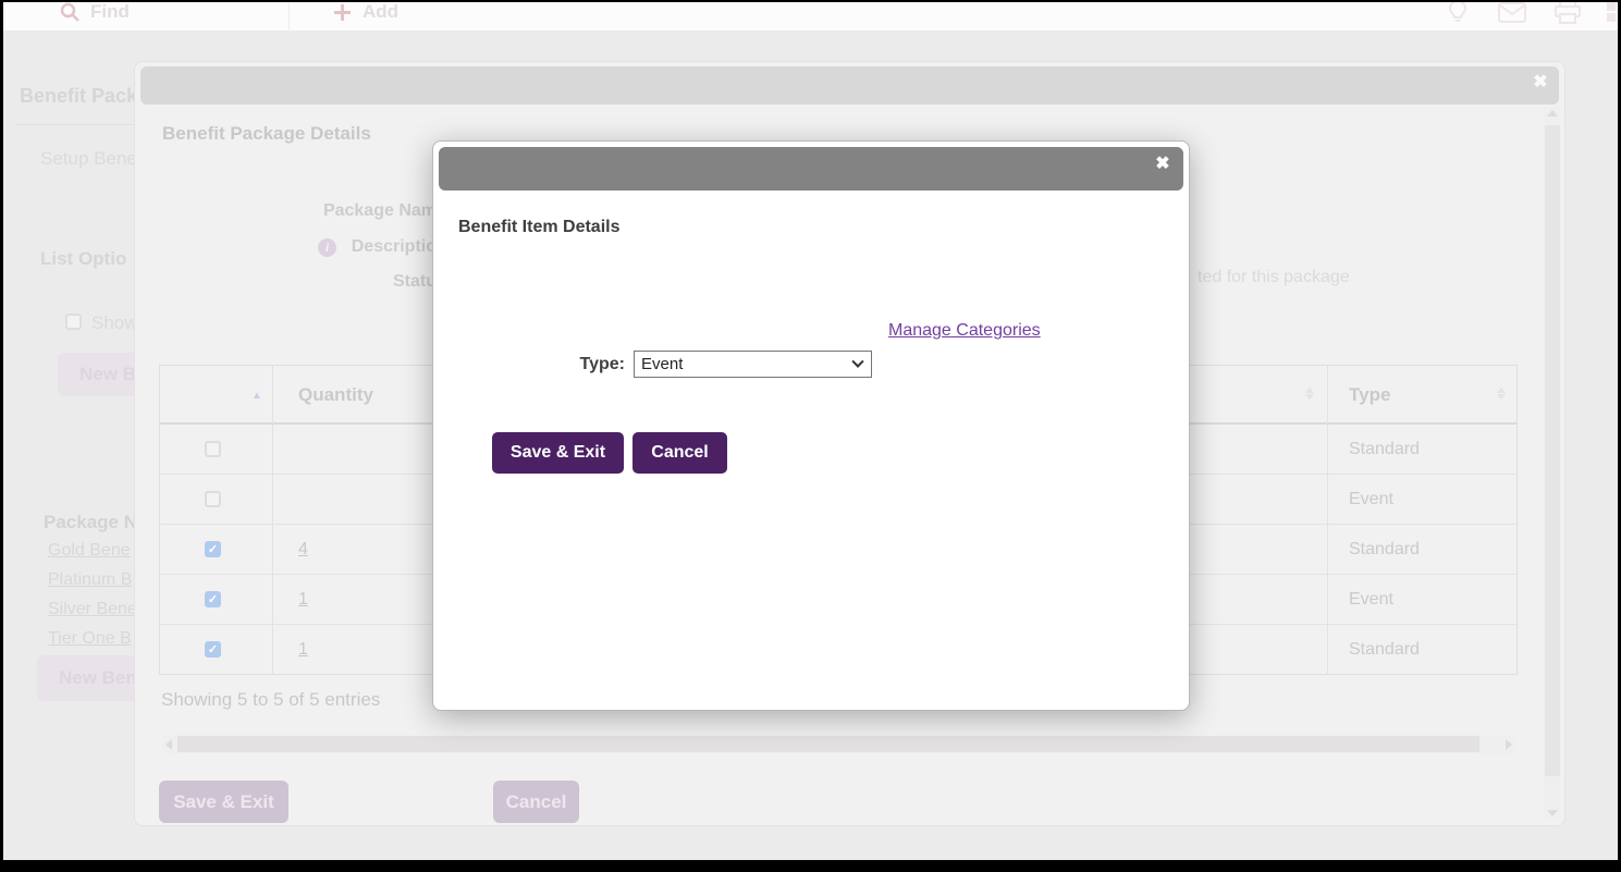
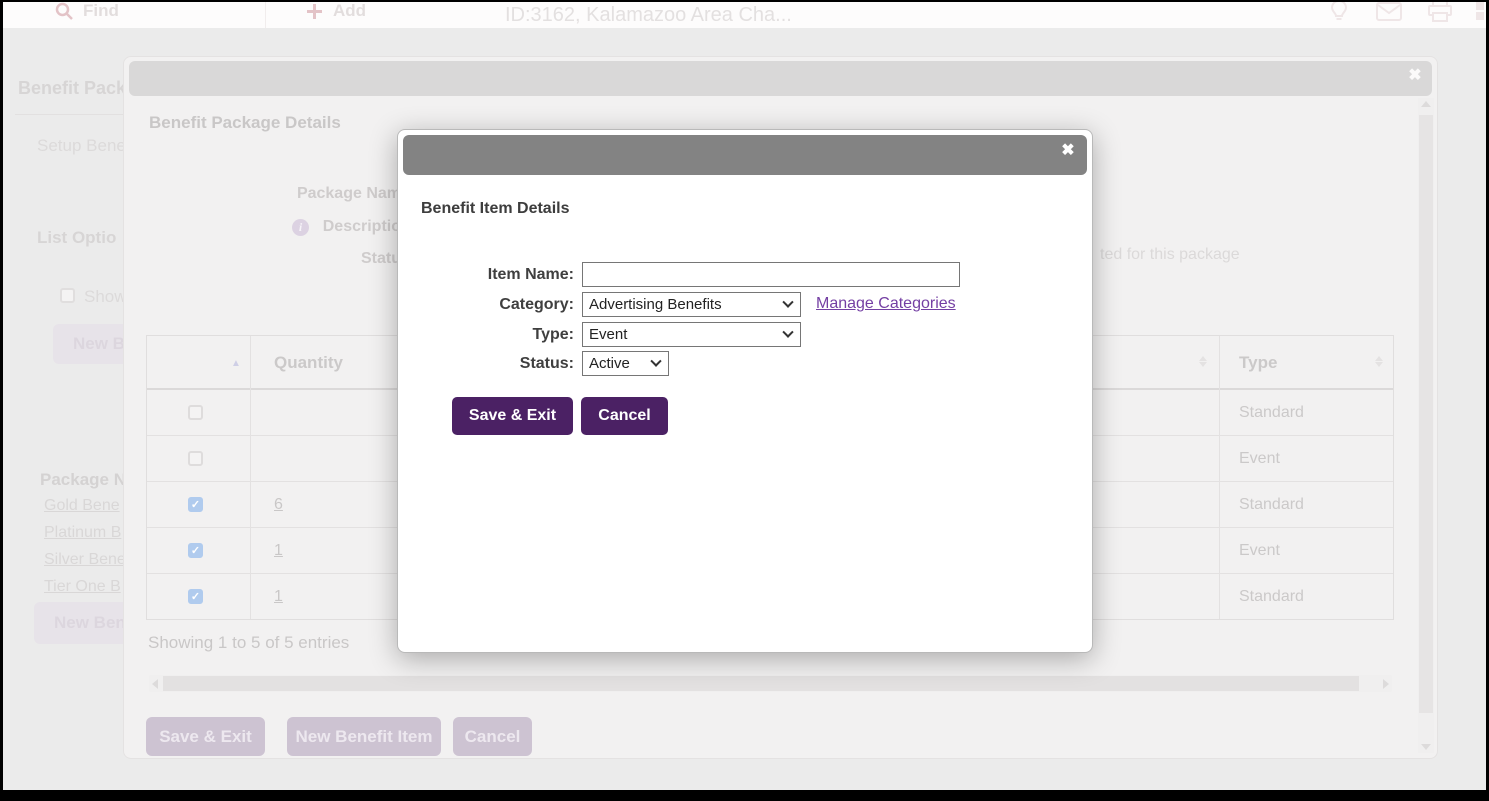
  Find
  Add
+ ID:3162, Kalamazoo Area Cha...
  Benefit Pack
  New B
  Package N
  Silver Bene
  New Ben
  ✖
  Benefit Package Details
  Package Nam
  i
  Descripti
  Stat
  ted for this package
  ▲
  Quantity
  Type
  Standard
  Event
- 4
+ 6
  Standard
  1
  Event
  1
  Standard
- Showing 5 to 5 of 5 entries
+ Showing 1 to 5 of 5 entries
  Save & Exit
+ New Benefit Item
  Cancel
  ✖
  Benefit Item Details
+ Item Name:
+ Category:
+ Advertising Benefits
  Manage Categories
  Type:
  Event
+ Status:
+ Active
  Save & Exit
  Cancel
